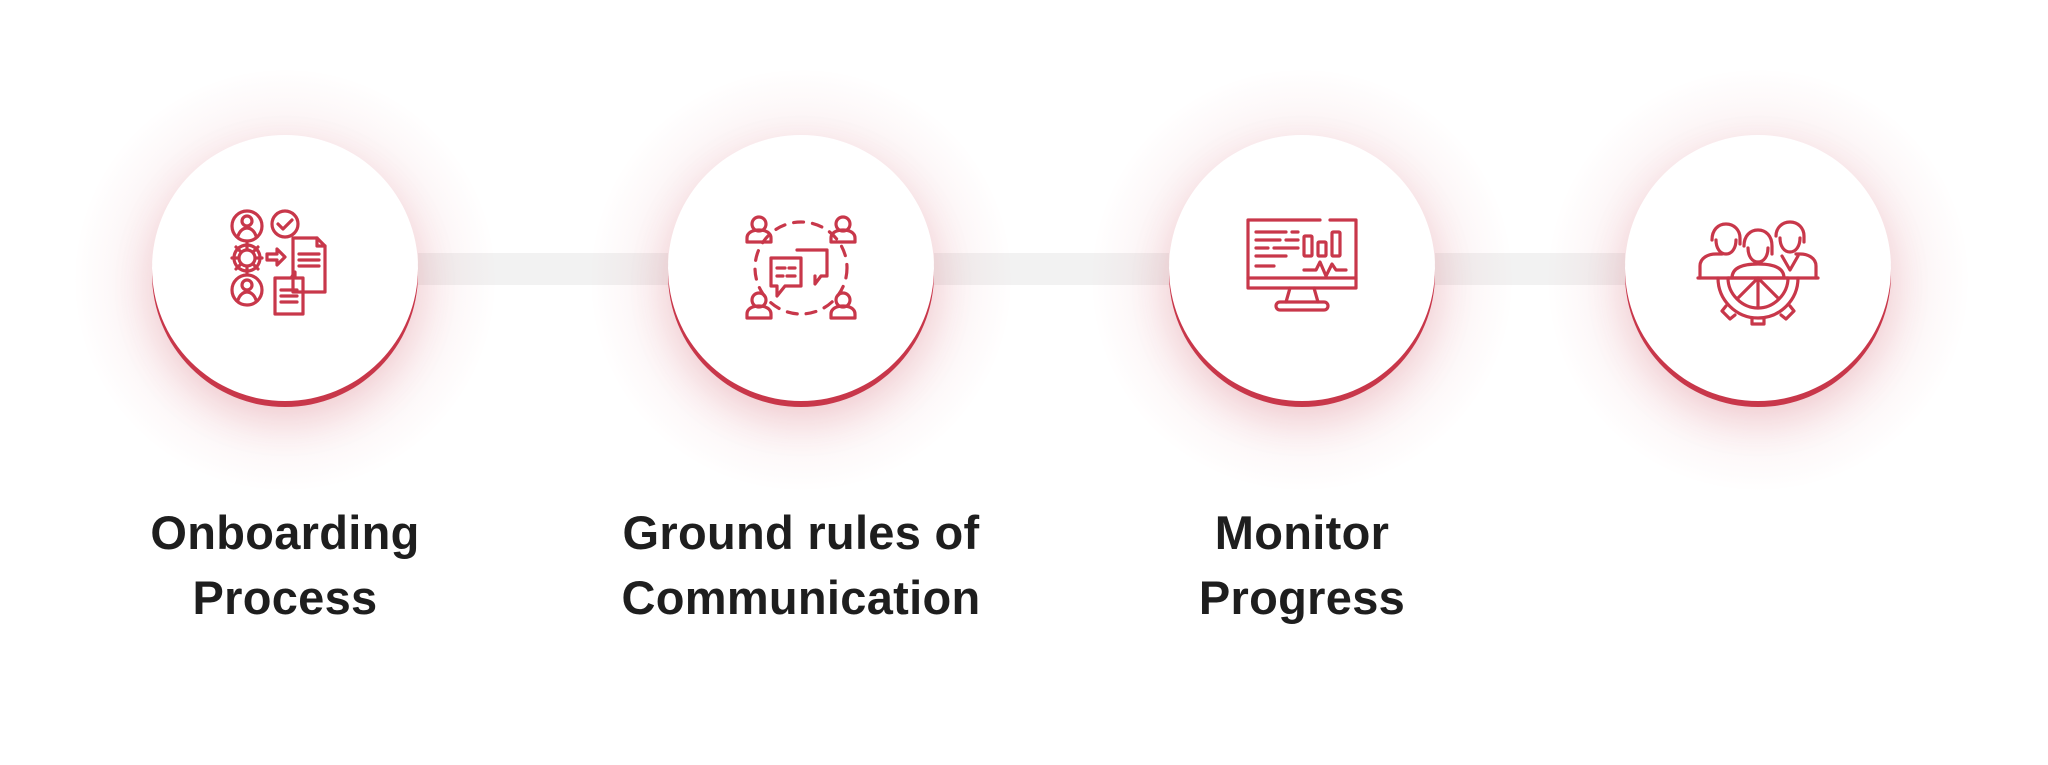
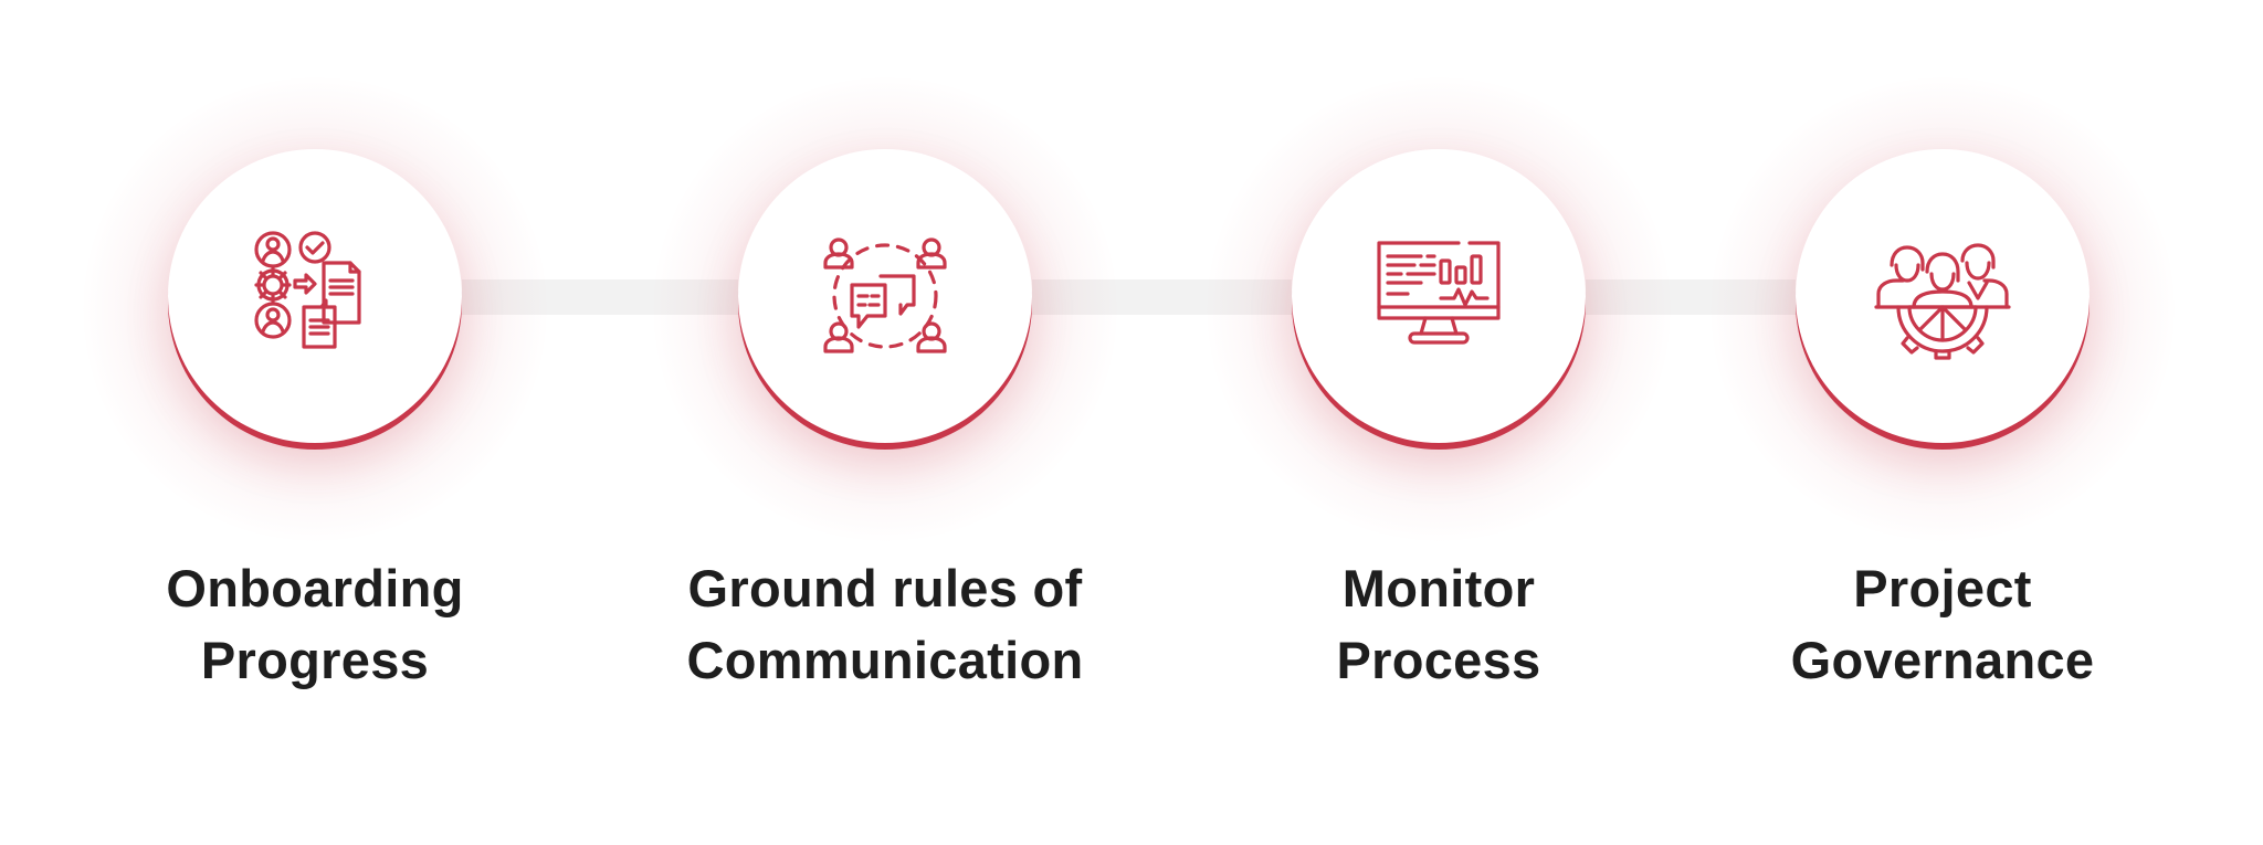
  Onboarding
- Process
+ Progress
  Ground rules of
  Communication
  Monitor
- Progress
+ Process
+ Project
+ Governance
